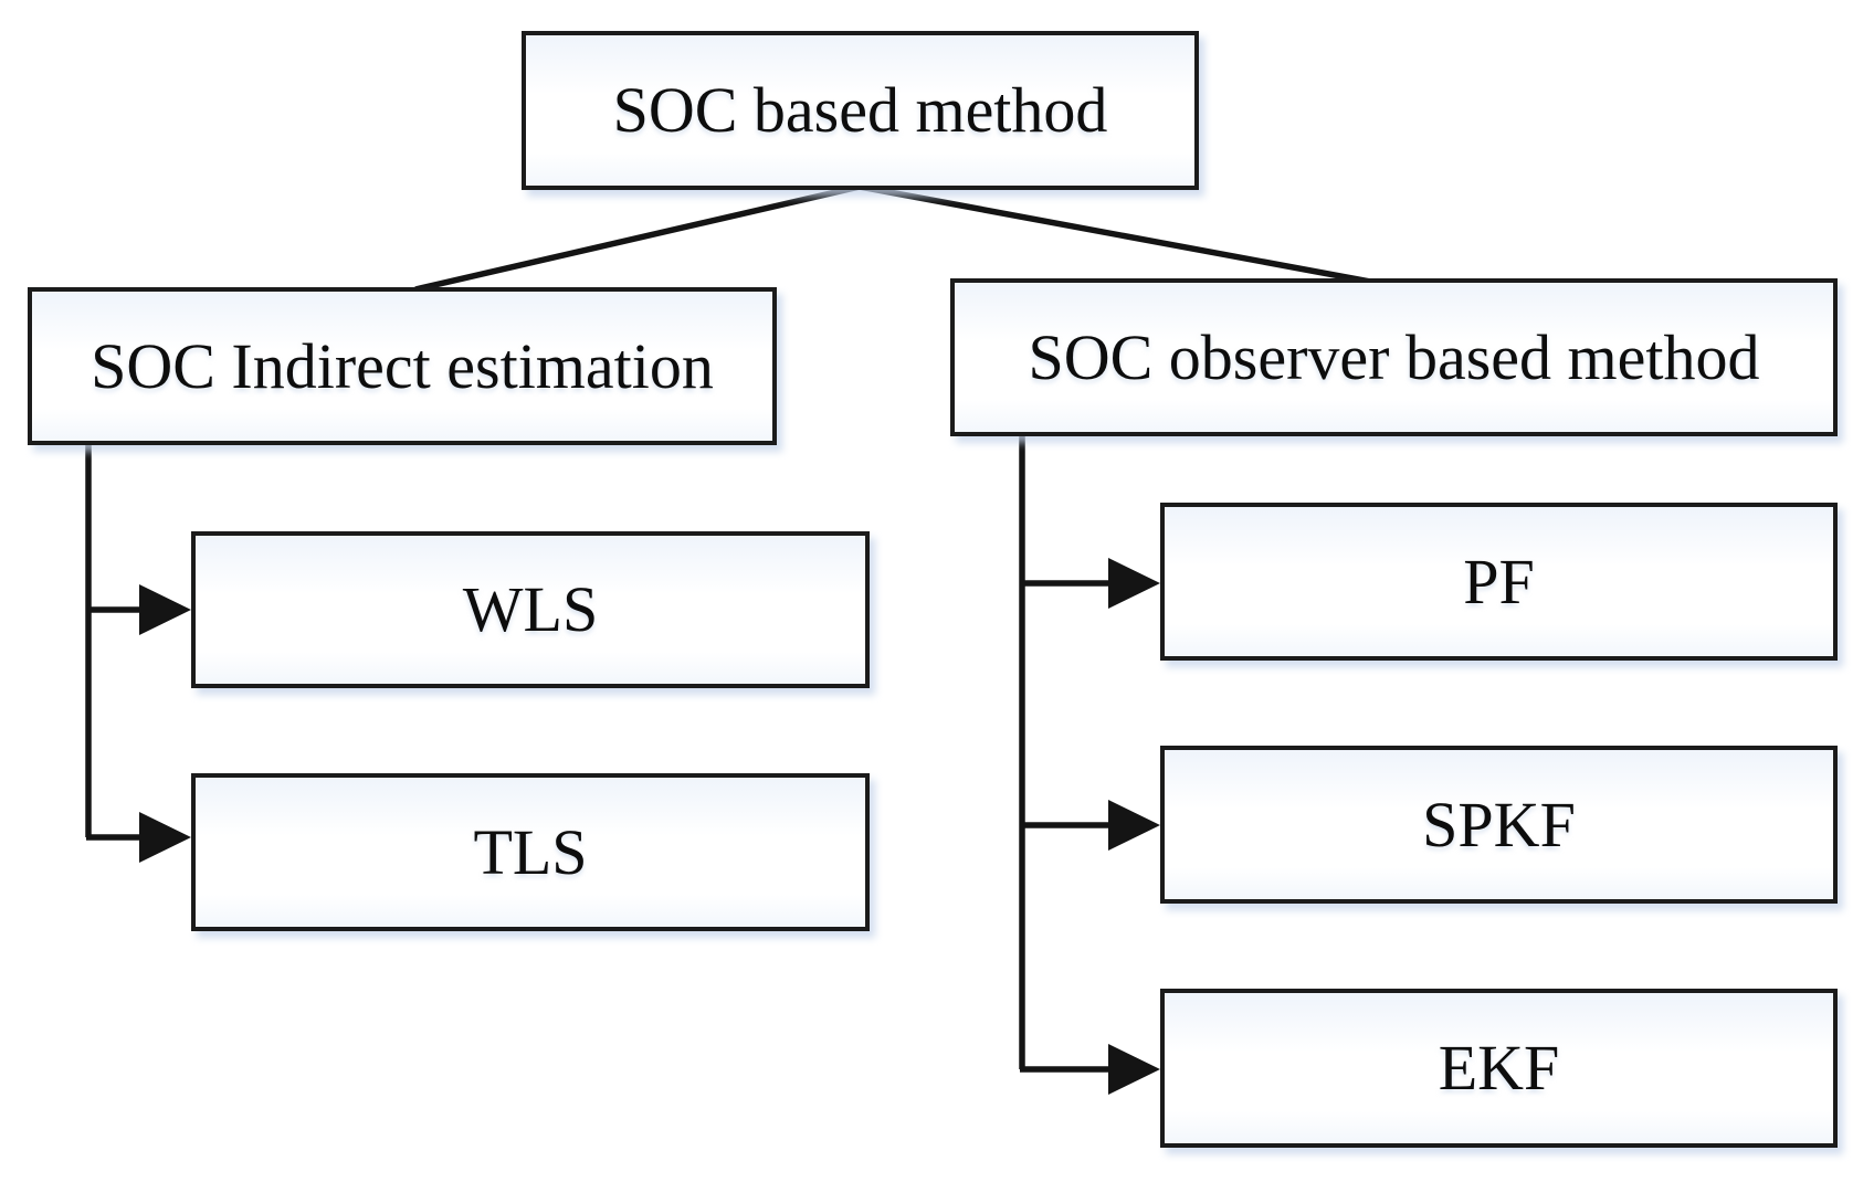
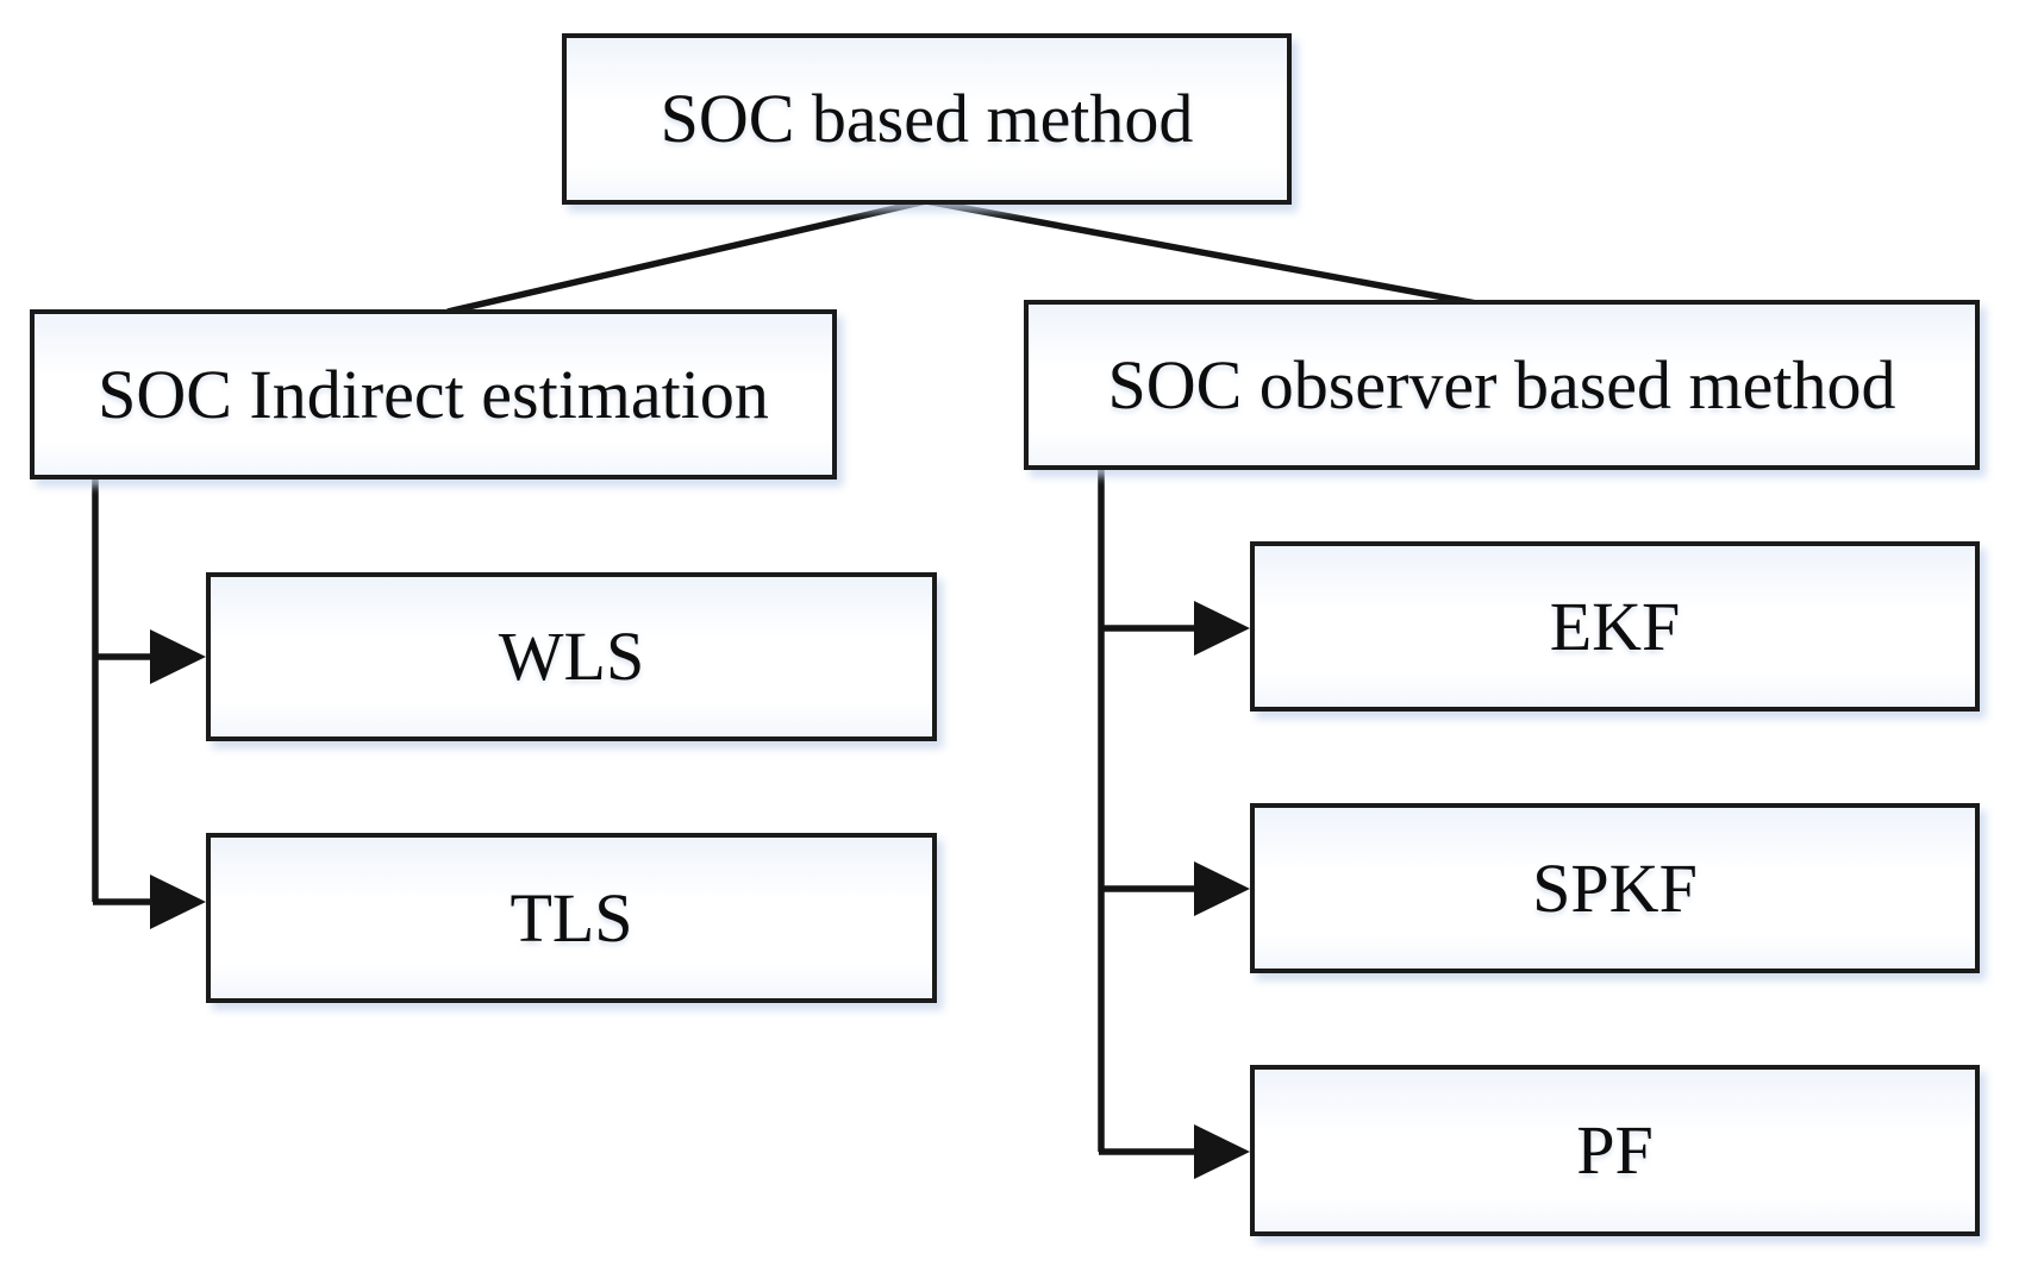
  SOC based method
  SOC Indirect estimation
  SOC observer based method
  WLS
  TLS
- PF
+ EKF
  SPKF
- EKF
+ PF
